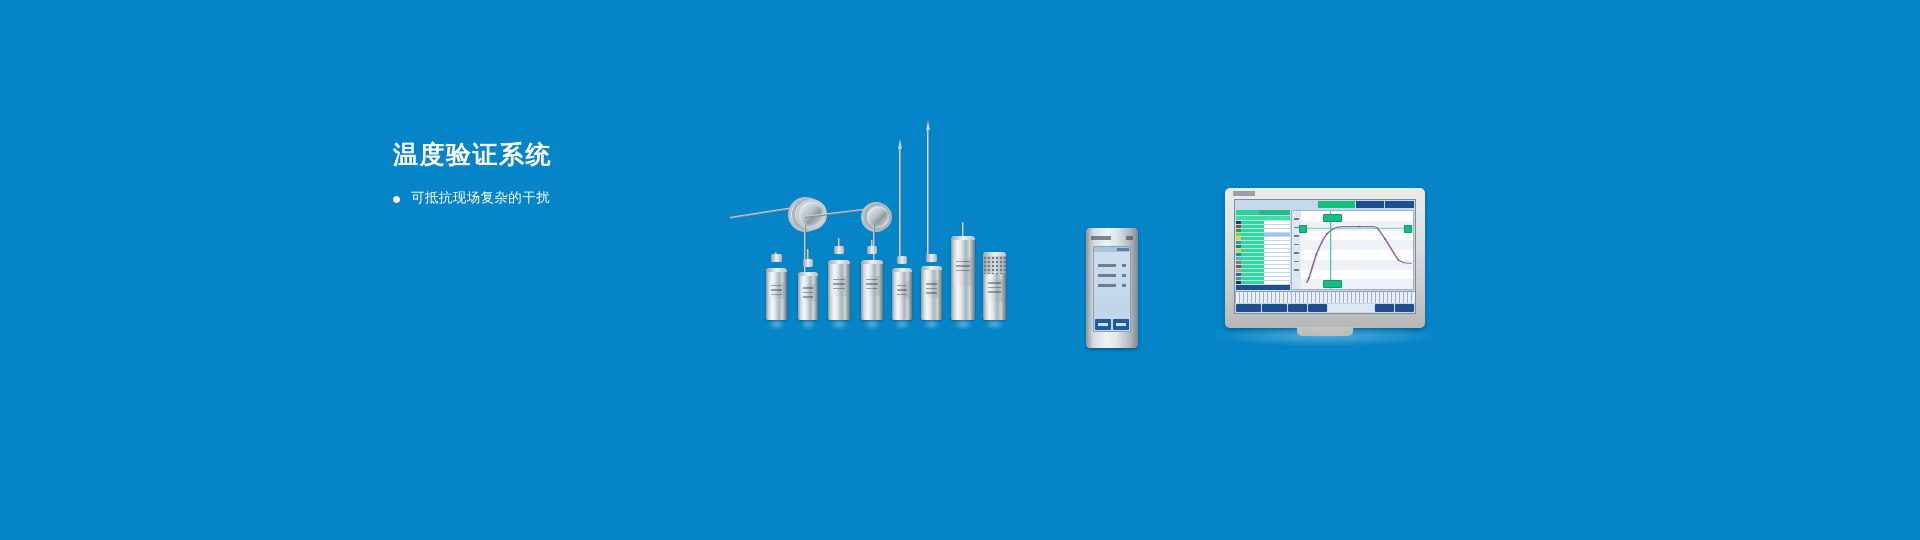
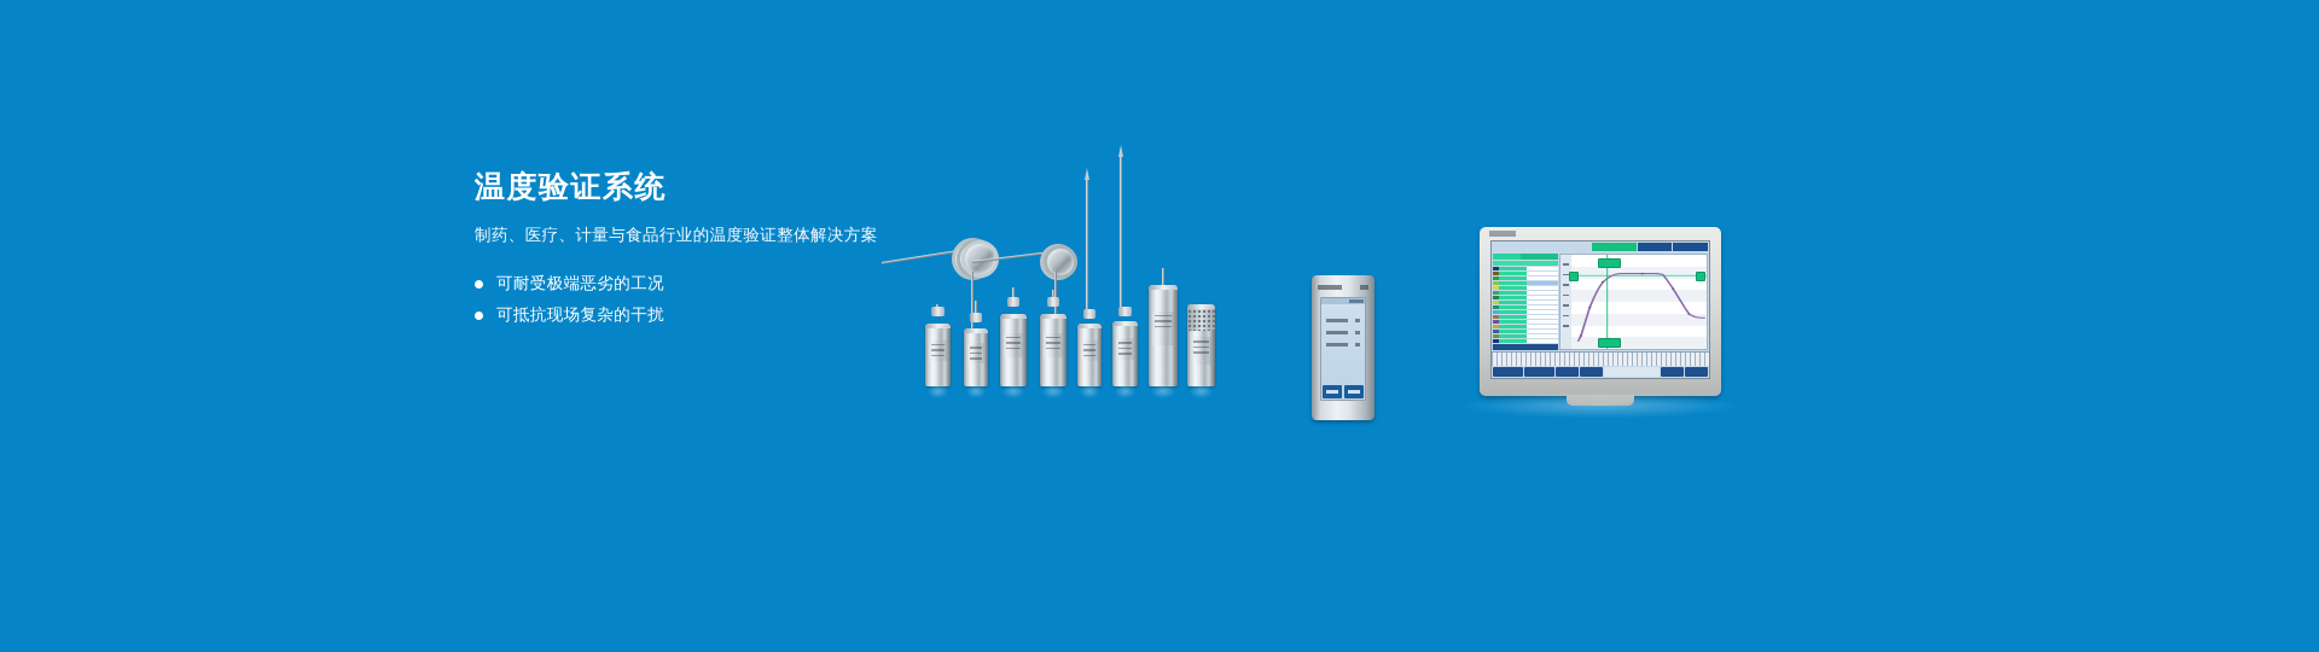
  温度验证系统
+ 制药、医疗、计量与食品行业的温度验证整体解决方案
+ 可耐受极端恶劣的工况
  可抵抗现场复杂的干扰
